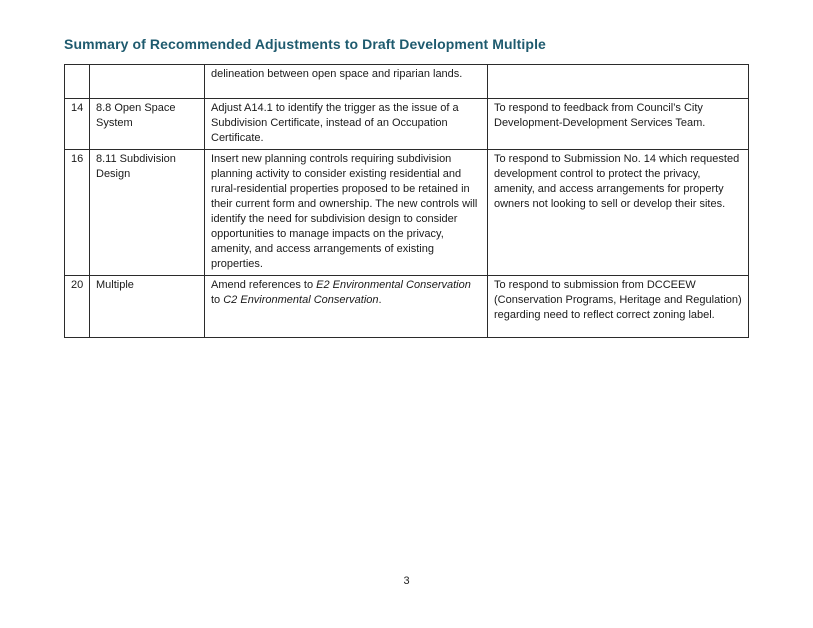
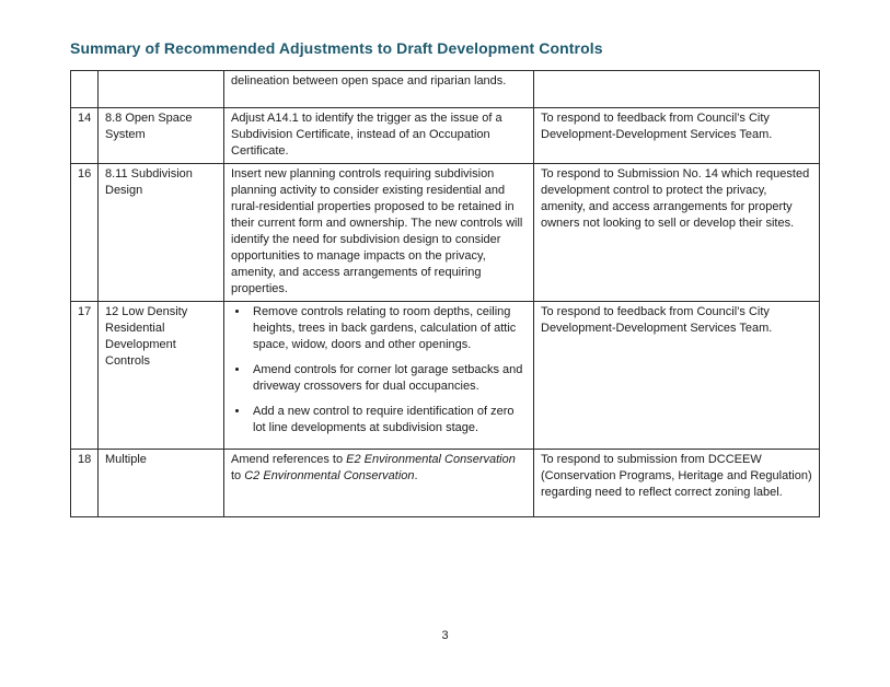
- Summary of Recommended Adjustments to Draft Development Multiple
+ Summary of Recommended Adjustments to Draft Development Controls
  		delineation between open space and riparian lands.
  14	8.8 Open Space System	Adjust A14.1 to identify the trigger as the issue of a Subdivision Certificate, instead of an Occupation Certificate.	To respond to feedback from Council’s City Development-Development Services Team.
- 16	8.11 Subdivision Design	Insert new planning controls requiring subdivision planning activity to consider existing residential and rural-residential properties proposed to be retained in their current form and ownership. The new controls will identify the need for subdivision design to consider opportunities to manage impacts on the privacy, amenity, and access arrangements of existing properties.	To respond to Submission No. 14 which requested development control to protect the privacy, amenity, and access arrangements for property owners not looking to sell or develop their sites.
+ 16	8.11 Subdivision Design	Insert new planning controls requiring subdivision planning activity to consider existing residential and rural-residential properties proposed to be retained in their current form and ownership. The new controls will identify the need for subdivision design to consider opportunities to manage impacts on the privacy, amenity, and access arrangements of requiring properties.	To respond to Submission No. 14 which requested development control to protect the privacy, amenity, and access arrangements for property owners not looking to sell or develop their sites.
+ 17	12 Low Density Residential Development Controls	Remove controls relating to room depths, ceiling heights, trees in back gardens, calculation of attic space, widow, doors and other openings. Amend controls for corner lot garage setbacks and driveway crossovers for dual occupancies. Add a new control to require identification of zero lot line developments at subdivision stage.	To respond to feedback from Council’s City Development-Development Services Team.
- 20	Multiple	Amend references to E2 Environmental Conservation to C2 Environmental Conservation.	To respond to submission from DCCEEW (Conservation Programs, Heritage and Regulation) regarding need to reflect correct zoning label.
+ 18	Multiple	Amend references to E2 Environmental Conservation to C2 Environmental Conservation.	To respond to submission from DCCEEW (Conservation Programs, Heritage and Regulation) regarding need to reflect correct zoning label.
  3
